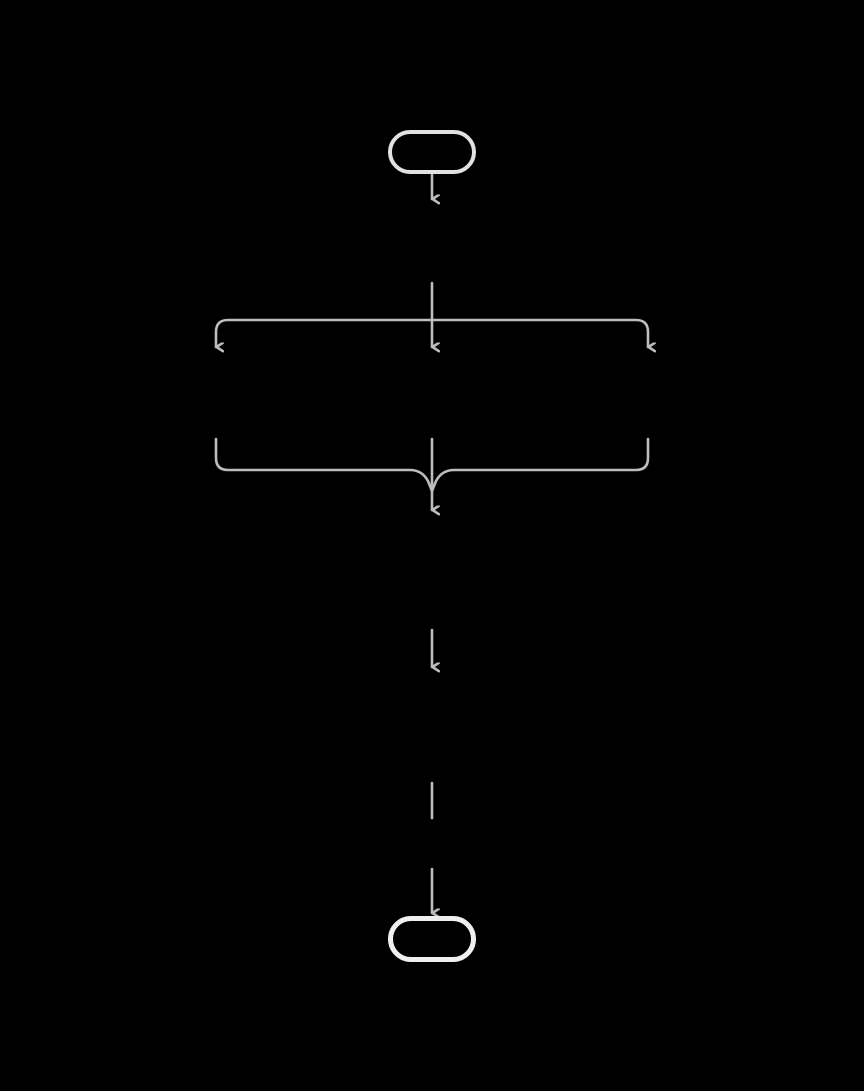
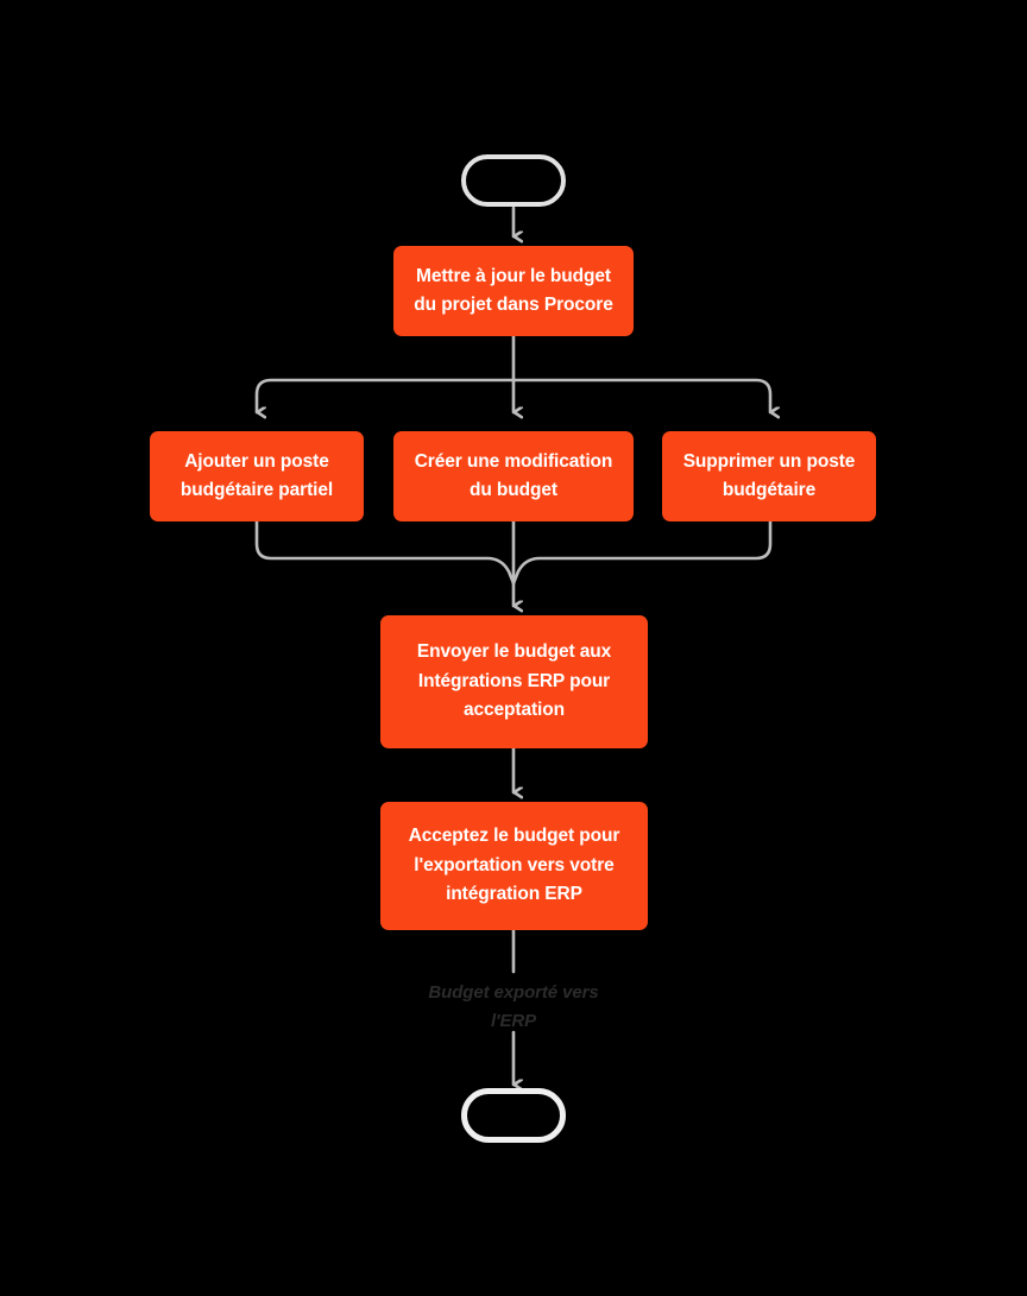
+ Mettre à jour le budget
+ du projet dans Procore
+ Ajouter un poste
+ budgétaire partiel
+ Créer une modification
+ du budget
+ Supprimer un poste
+ budgétaire
+ Envoyer le budget aux
+ Intégrations ERP pour
+ acceptation
+ Acceptez le budget pour
+ l'exportation vers votre
+ intégration ERP
+ Budget exporté vers
+ l'ERP
